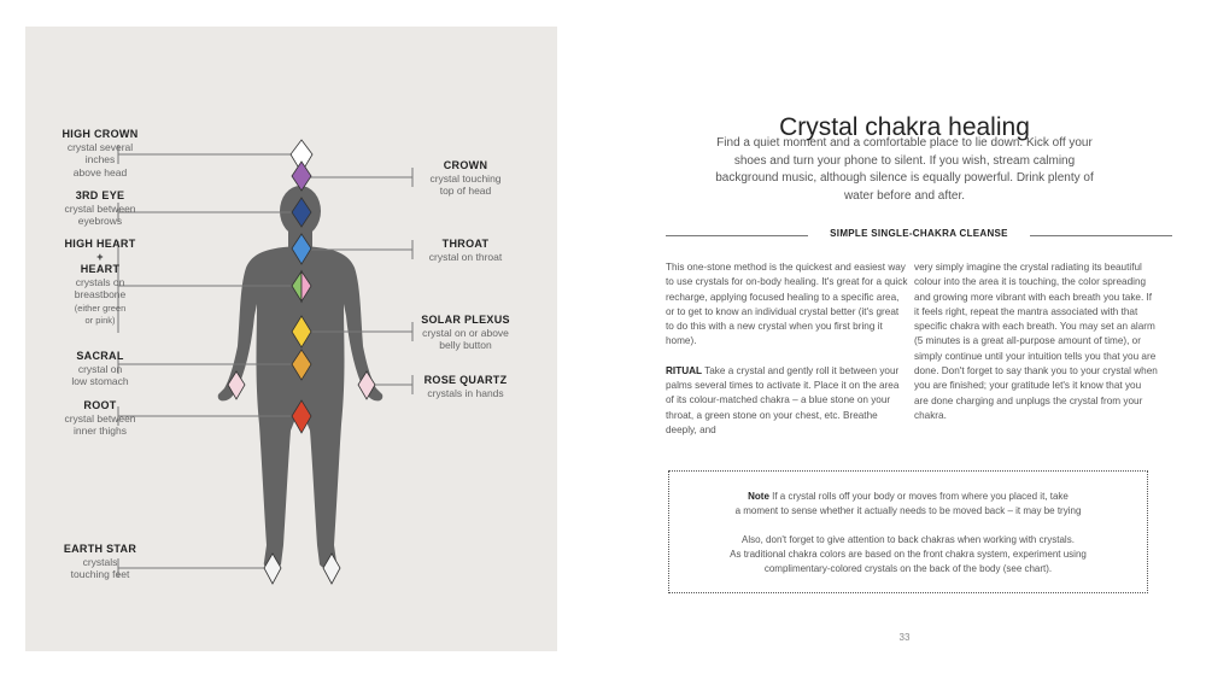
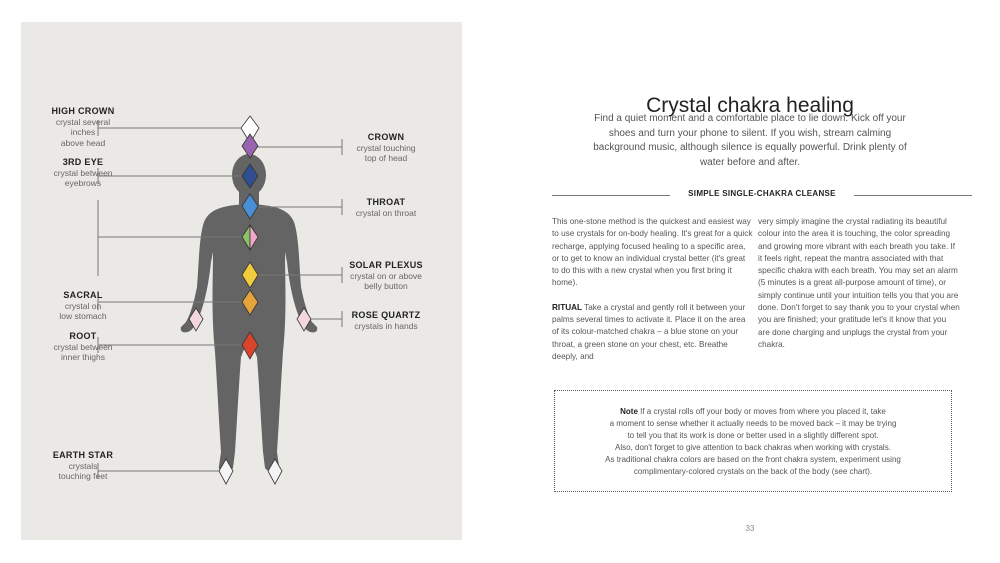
  HIGH CROWN
  crystal several
  inches
  above head
  3RD EYE
  crystal between
  eyebrows
- HIGH HEART
- +
- HEART
- crystals on
- breastbone
- (either green
- or pink)
  SACRAL
  crystal on
  low stomach
  ROOT
  crystal between
  inner thighs
  EARTH STAR
  crystals
  touching feet
  CROWN
  crystal touching
  top of head
  THROAT
  crystal on throat
  SOLAR PLEXUS
  crystal on or above
  belly button
  ROSE QUARTZ
  crystals in hands
  Crystal chakra healing
  Find a quiet moment and a comfortable place to lie down. Kick off your shoes and turn your phone to silent. If you wish, stream calming background music, although silence is equally powerful. Drink plenty of water before and after.
  SIMPLE SINGLE-CHAKRA CLEANSE
  This one-stone method is the quickest and easiest way to use crystals for on-body healing. It's great for a quick recharge, applying focused healing to a specific area, or to get to know an individual crystal better (it's great to do this with a new crystal when you first bring it home).
  RITUAL Take a crystal and gently roll it between your palms several times to activate it. Place it on the area of its colour-matched chakra – a blue stone on your throat, a green stone on your chest, etc. Breathe deeply, and
  very simply imagine the crystal radiating its beautiful colour into the area it is touching, the color spreading and growing more vibrant with each breath you take. If it feels right, repeat the mantra associated with that specific chakra with each breath. You may set an alarm (5 minutes is a great all-purpose amount of time), or simply continue until your intuition tells you that you are done. Don't forget to say thank you to your crystal when you are finished; your gratitude let's it know that you are done charging and unplugs the crystal from your chakra.
  Note If a crystal rolls off your body or moves from where you placed it, take
  a moment to sense whether it actually needs to be moved back – it may be trying
+ to tell you that its work is done or better used in a slightly different spot.
  Also, don't forget to give attention to back chakras when working with crystals.
  As traditional chakra colors are based on the front chakra system, experiment using
  complimentary-colored crystals on the back of the body (see chart).
  33
